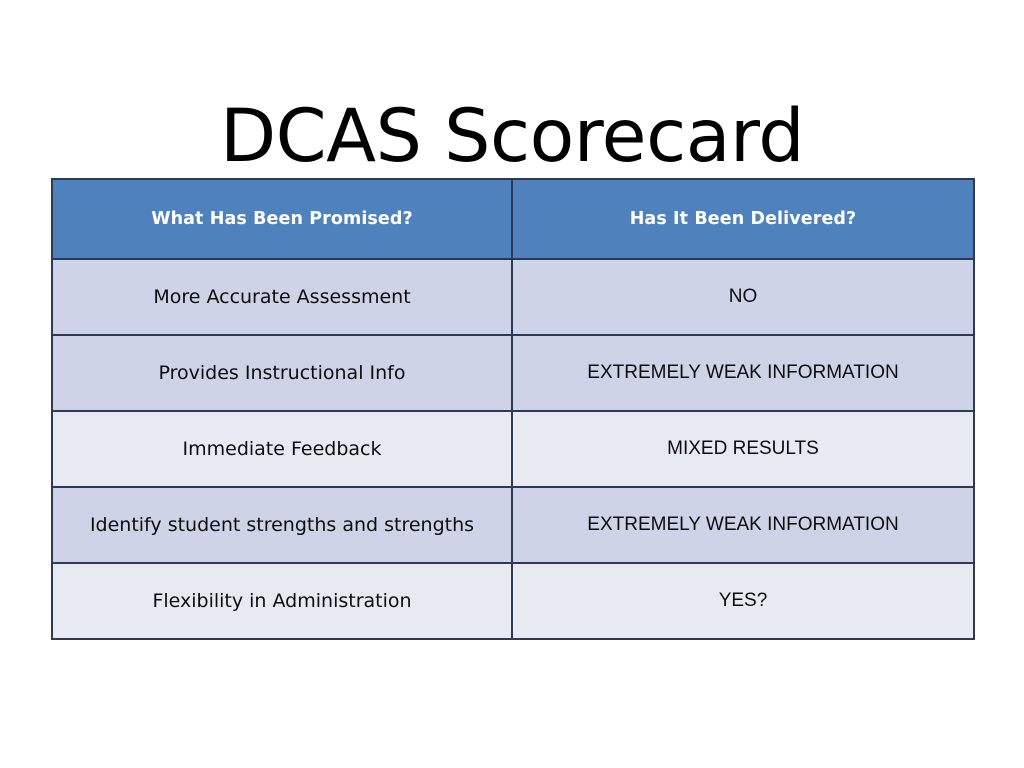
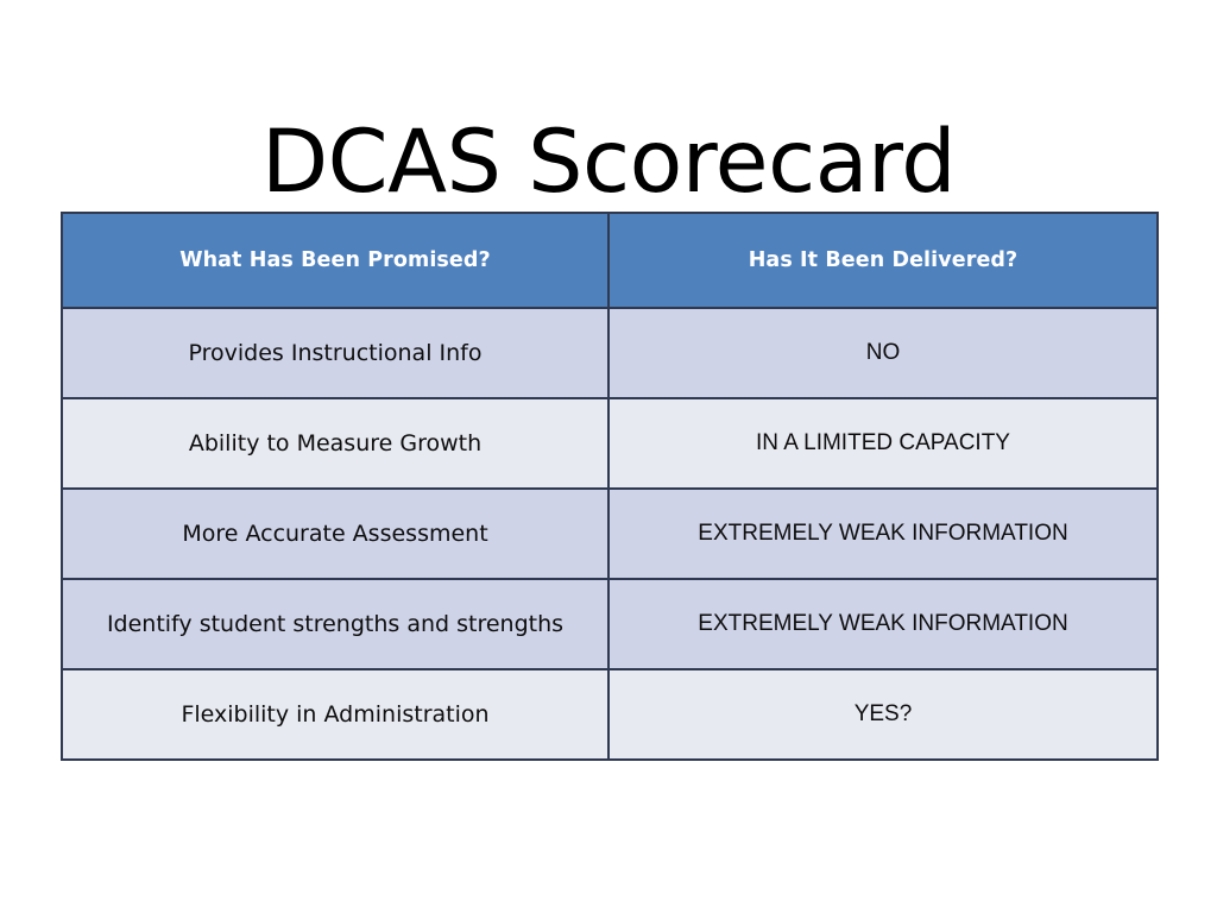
  DCAS Scorecard
  What Has Been Promised?	Has It Been Delivered?
- More Accurate Assessment	NO
+ Provides Instructional Info	NO
+ Ability to Measure Growth	IN A LIMITED CAPACITY
- Provides Instructional Info	EXTREMELY WEAK INFORMATION
+ More Accurate Assessment	EXTREMELY WEAK INFORMATION
- Immediate Feedback	MIXED RESULTS
  Identify student strengths and strengths	EXTREMELY WEAK INFORMATION
  Flexibility in Administration	YES?
